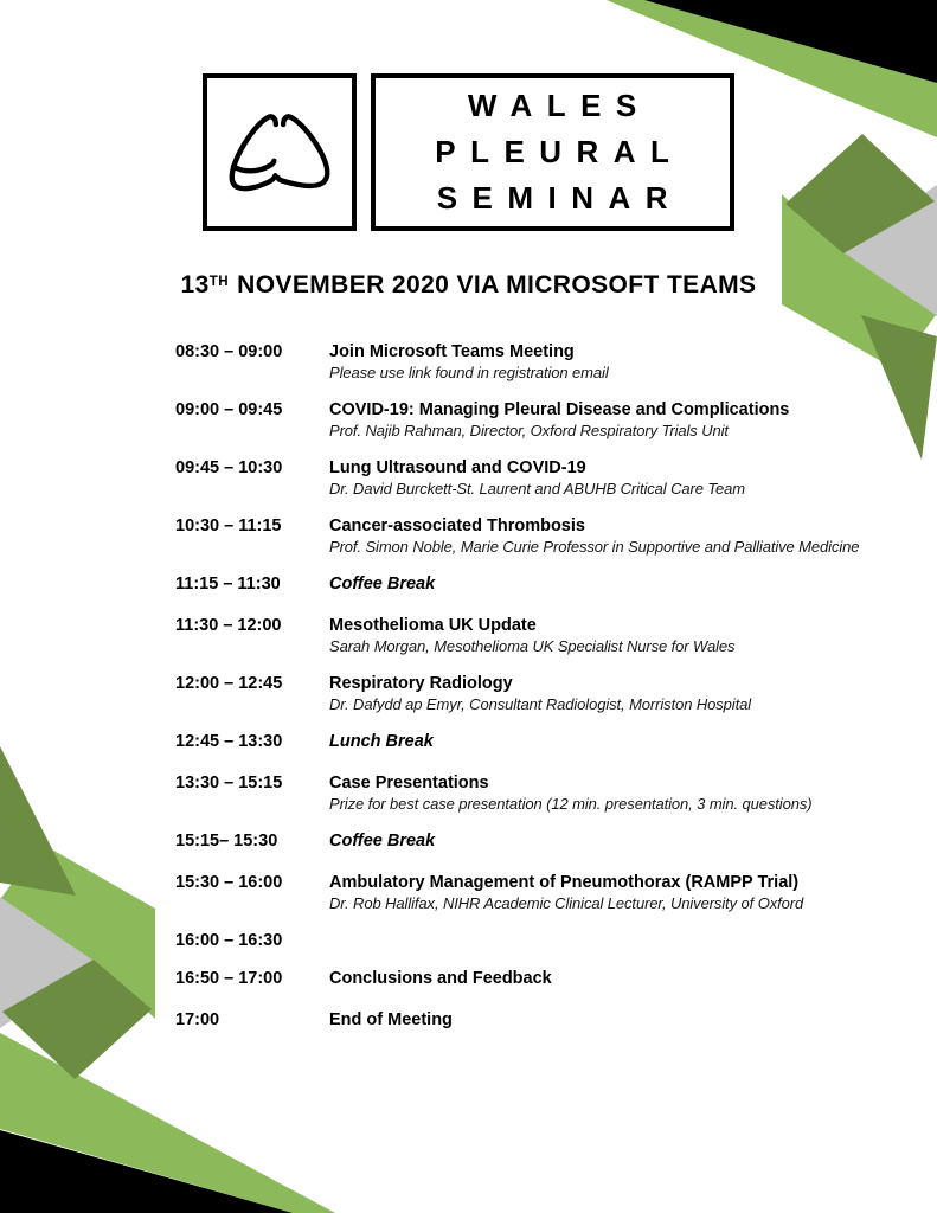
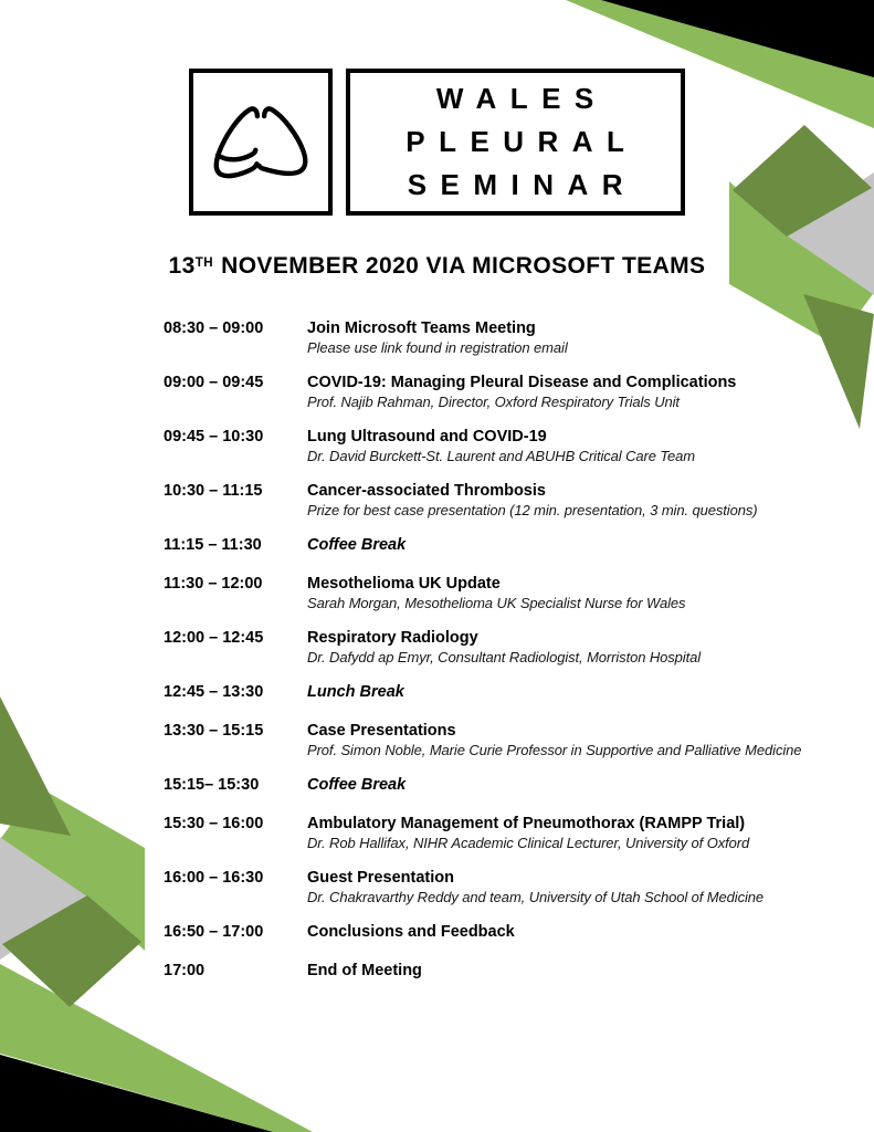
  WALES
  PLEURAL
  SEMINAR
  13TH NOVEMBER 2020 VIA MICROSOFT TEAMS
  08:30 – 09:00
  Join Microsoft Teams Meeting
  Please use link found in registration email
  09:00 – 09:45
  COVID-19: Managing Pleural Disease and Complications
  Prof. Najib Rahman, Director, Oxford Respiratory Trials Unit
  09:45 – 10:30
  Lung Ultrasound and COVID-19
  Dr. David Burckett-St. Laurent and ABUHB Critical Care Team
  10:30 – 11:15
  Cancer-associated Thrombosis
- Prof. Simon Noble, Marie Curie Professor in Supportive and Palliative Medicine
+ Prize for best case presentation (12 min. presentation, 3 min. questions)
  11:15 – 11:30
  Coffee Break
  11:30 – 12:00
  Mesothelioma UK Update
  Sarah Morgan, Mesothelioma UK Specialist Nurse for Wales
  12:00 – 12:45
  Respiratory Radiology
  Dr. Dafydd ap Emyr, Consultant Radiologist, Morriston Hospital
  12:45 – 13:30
  Lunch Break
  13:30 – 15:15
  Case Presentations
- Prize for best case presentation (12 min. presentation, 3 min. questions)
+ Prof. Simon Noble, Marie Curie Professor in Supportive and Palliative Medicine
  15:15– 15:30
  Coffee Break
  15:30 – 16:00
  Ambulatory Management of Pneumothorax (RAMPP Trial)
  Dr. Rob Hallifax, NIHR Academic Clinical Lecturer, University of Oxford
  16:00 – 16:30
+ Guest Presentation
+ Dr. Chakravarthy Reddy and team, University of Utah School of Medicine
  16:50 – 17:00
  Conclusions and Feedback
  17:00
  End of Meeting
